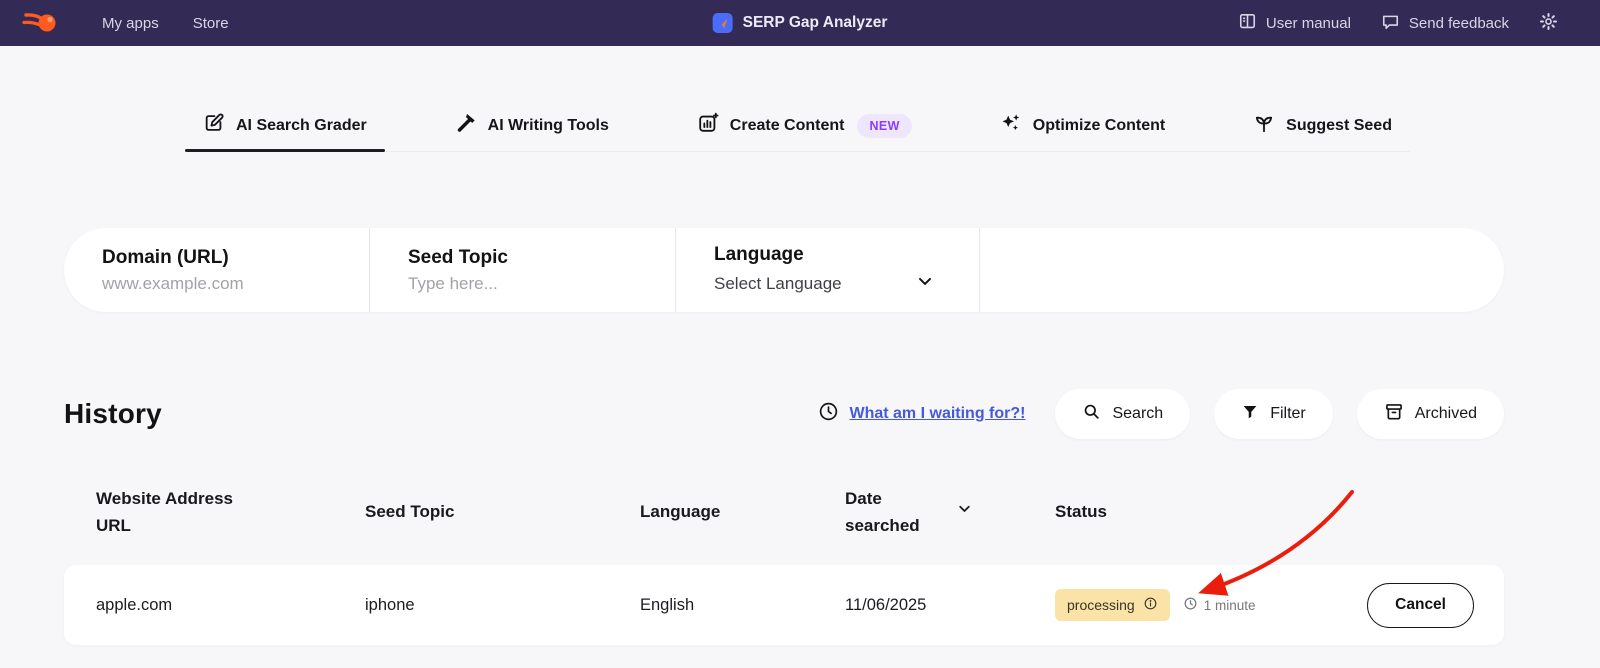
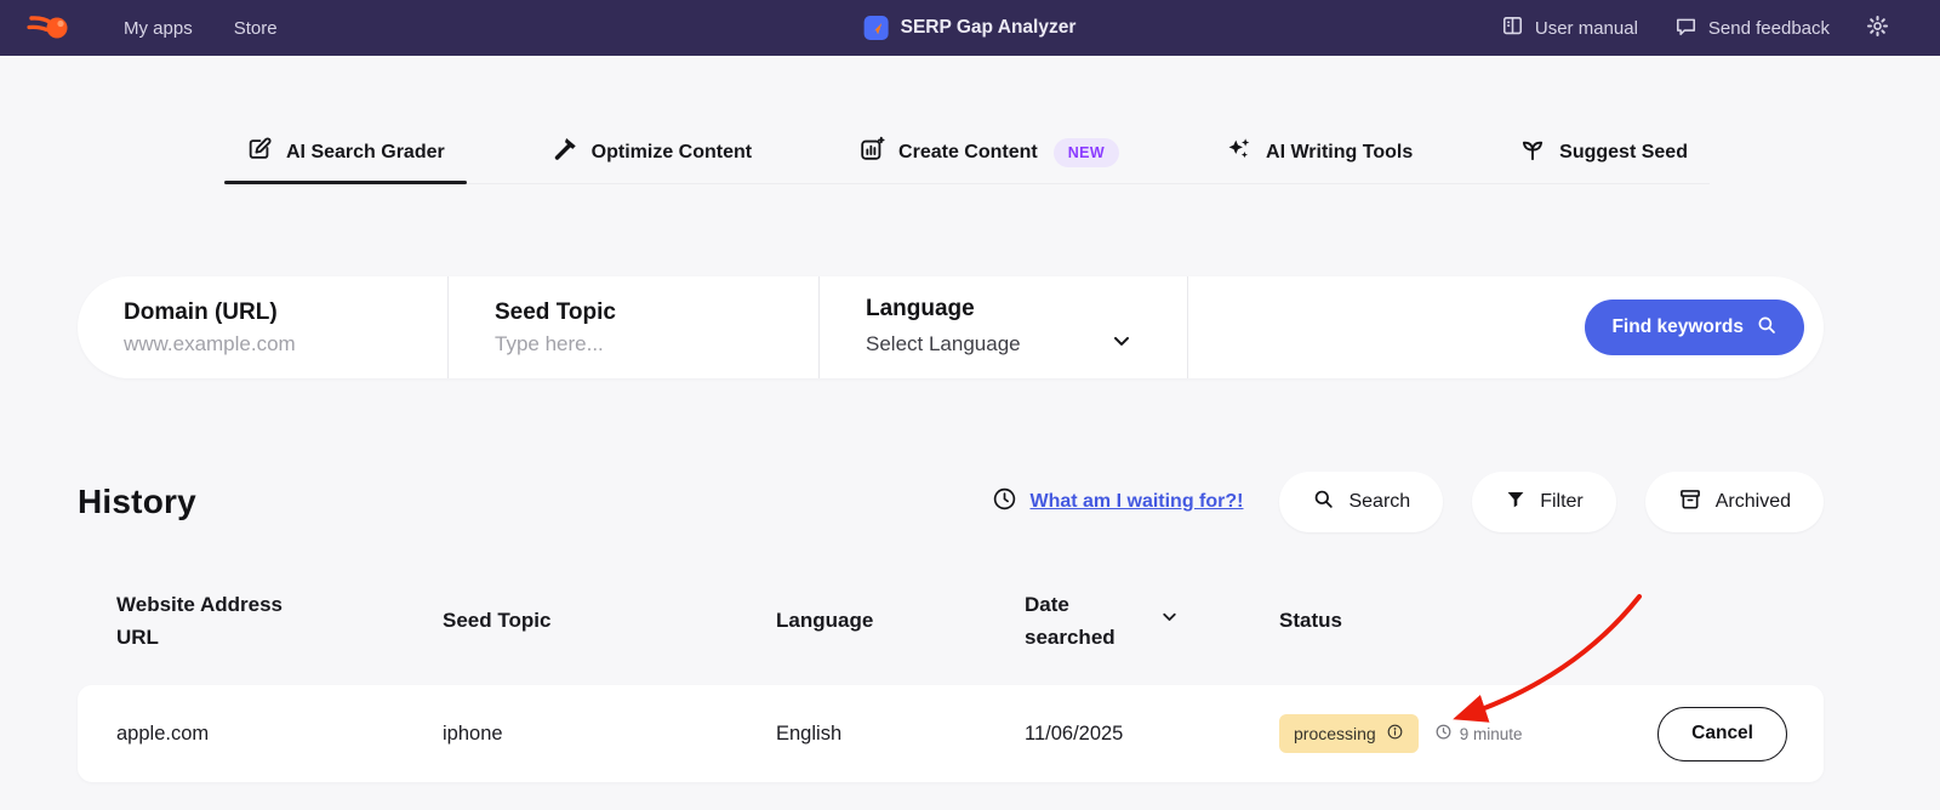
  My apps
  Store
  SERP Gap Analyzer
  User manual
  Send feedback
  AI Search Grader
- AI Writing Tools
+ Optimize Content
  Create Content
  NEW
- Optimize Content
+ AI Writing Tools
  Suggest Seed
  Domain (URL)
  www.example.com
  Seed Topic
  Type here...
  Language
  Select Language
+ Find keywords
  History
  What am I waiting for?!
  Search
  Filter
  Archived
  Website Address URL
  Seed Topic
  Language
  Date searched
  Status
  apple.com
  iphone
  English
  11/06/2025
  processing
- 1 minute
+ 9 minute
  Cancel
